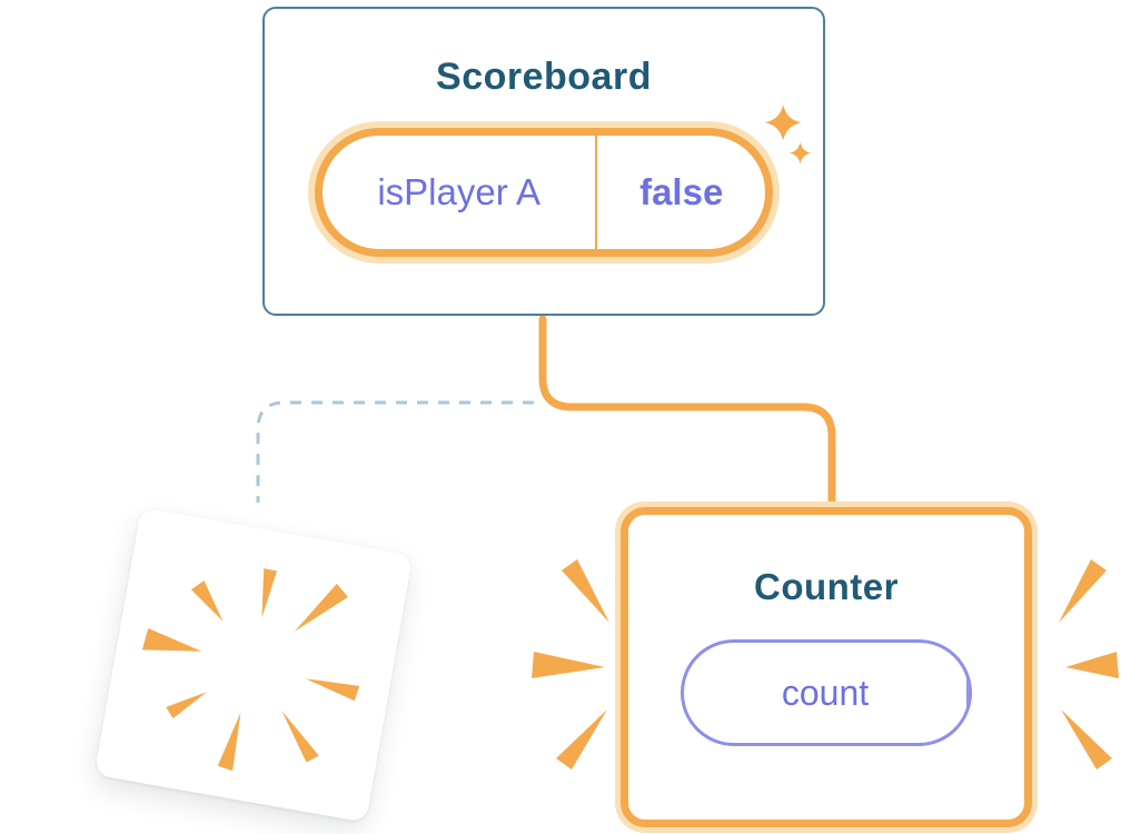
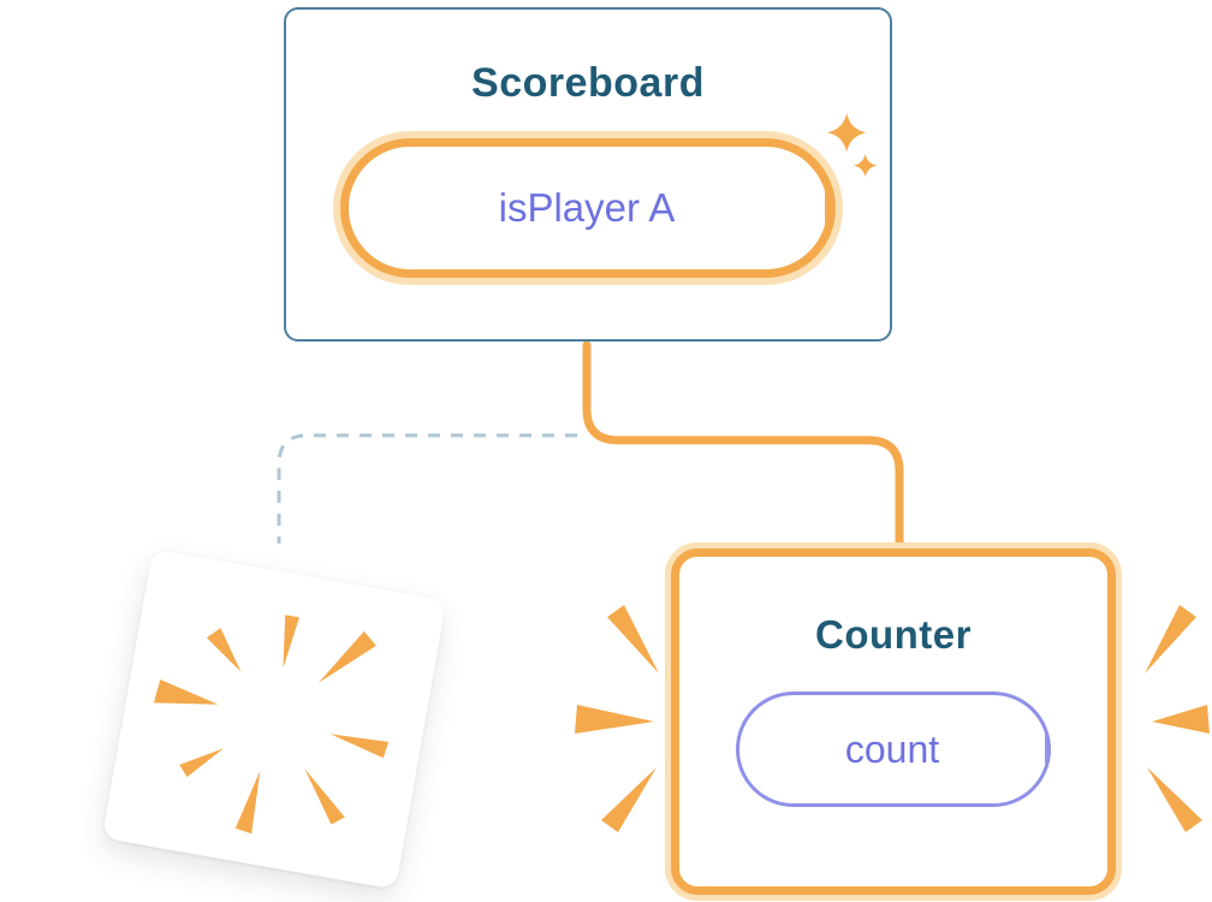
  Scoreboard
  isPlayer A
- false
  Counter
  count
